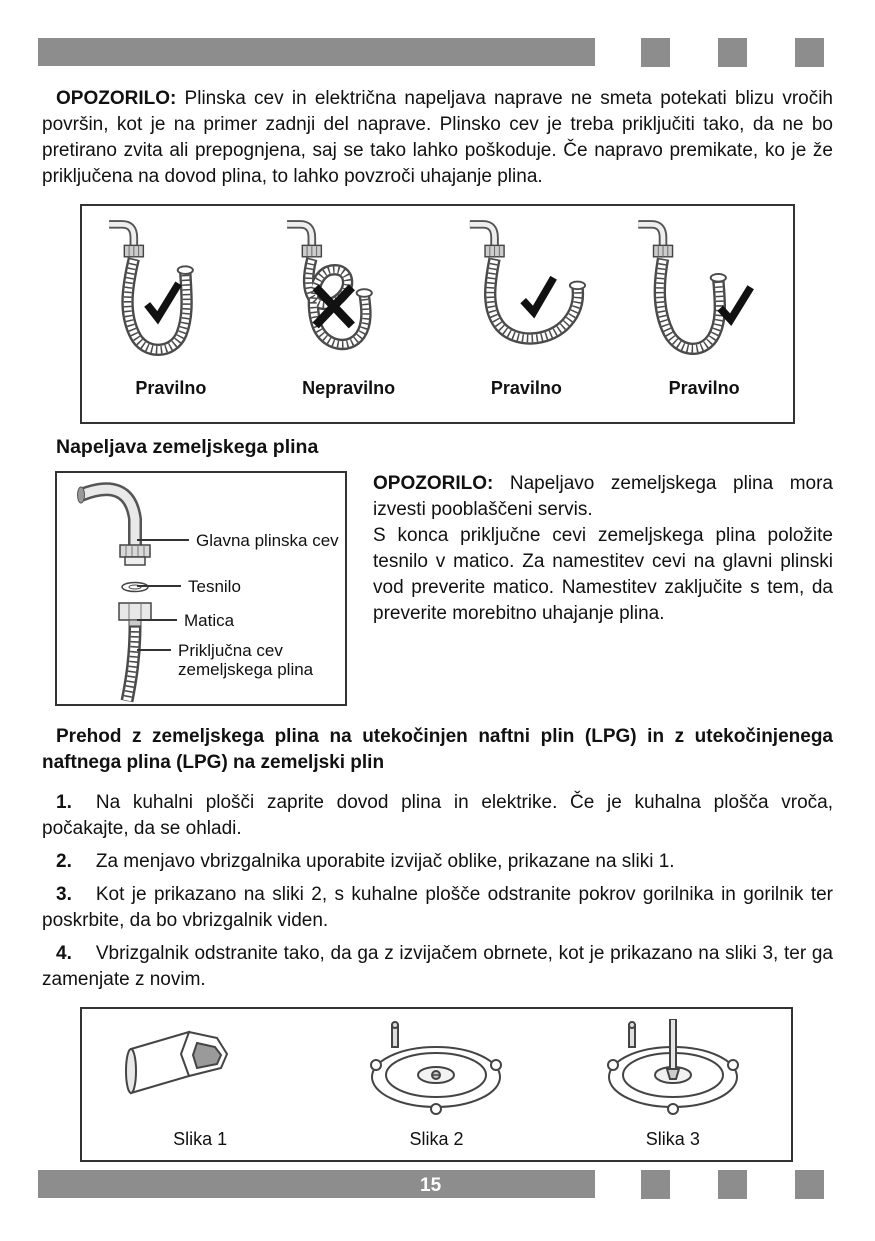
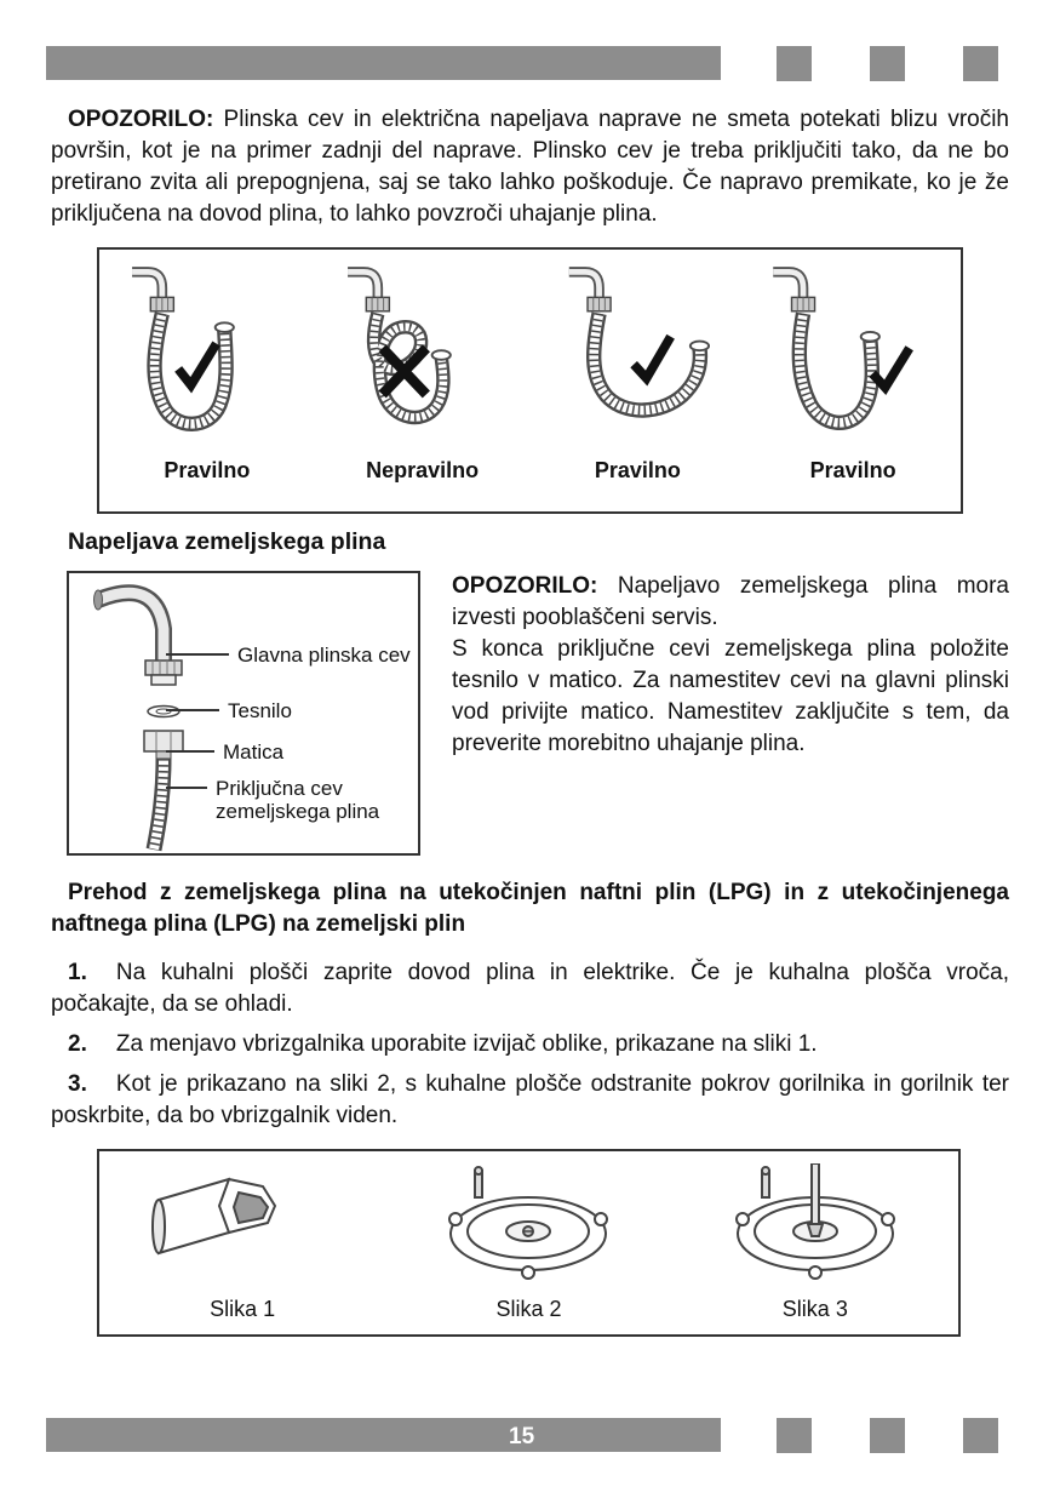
  OPOZORILO: Plinska cev in električna napeljava naprave ne smeta potekati blizu vročih površin, kot je na primer zadnji del naprave. Plinsko cev je treba priključiti tako, da ne bo pretirano zvita ali prepognjena, saj se tako lahko poškoduje. Če napravo premikate, ko je že priključena na dovod plina, to lahko povzroči uhajanje plina.
  Pravilno
  Nepravilno
  Pravilno
  Pravilno
  Napeljava zemeljskega plina
  Glavna plinska cev
  Tesnilo
  Matica
  Priključna cev zemeljskega plina
  OPOZORILO: Napeljavo zemeljskega plina mora izvesti pooblaščeni servis.
- S konca priključne cevi zemeljskega plina položite tesnilo v matico. Za namestitev cevi na glavni plinski vod preverite matico. Namestitev zaključite s tem, da preverite morebitno uhajanje plina.
+ S konca priključne cevi zemeljskega plina položite tesnilo v matico. Za namestitev cevi na glavni plinski vod privijte matico. Namestitev zaključite s tem, da preverite morebitno uhajanje plina.
  Prehod z zemeljskega plina na utekočinjen naftni plin (LPG) in z utekočinjenega naftnega plina (LPG) na zemeljski plin
  1. Na kuhalni plošči zaprite dovod plina in elektrike. Če je kuhalna plošča vroča, počakajte, da se ohladi.
  2. Za menjavo vbrizgalnika uporabite izvijač oblike, prikazane na sliki 1.
  3. Kot je prikazano na sliki 2, s kuhalne plošče odstranite pokrov gorilnika in gorilnik ter poskrbite, da bo vbrizgalnik viden.
- 4. Vbrizgalnik odstranite tako, da ga z izvijačem obrnete, kot je prikazano na sliki 3, ter ga zamenjate z novim.
  Slika 1
  Slika 2
  Slika 3
  15
